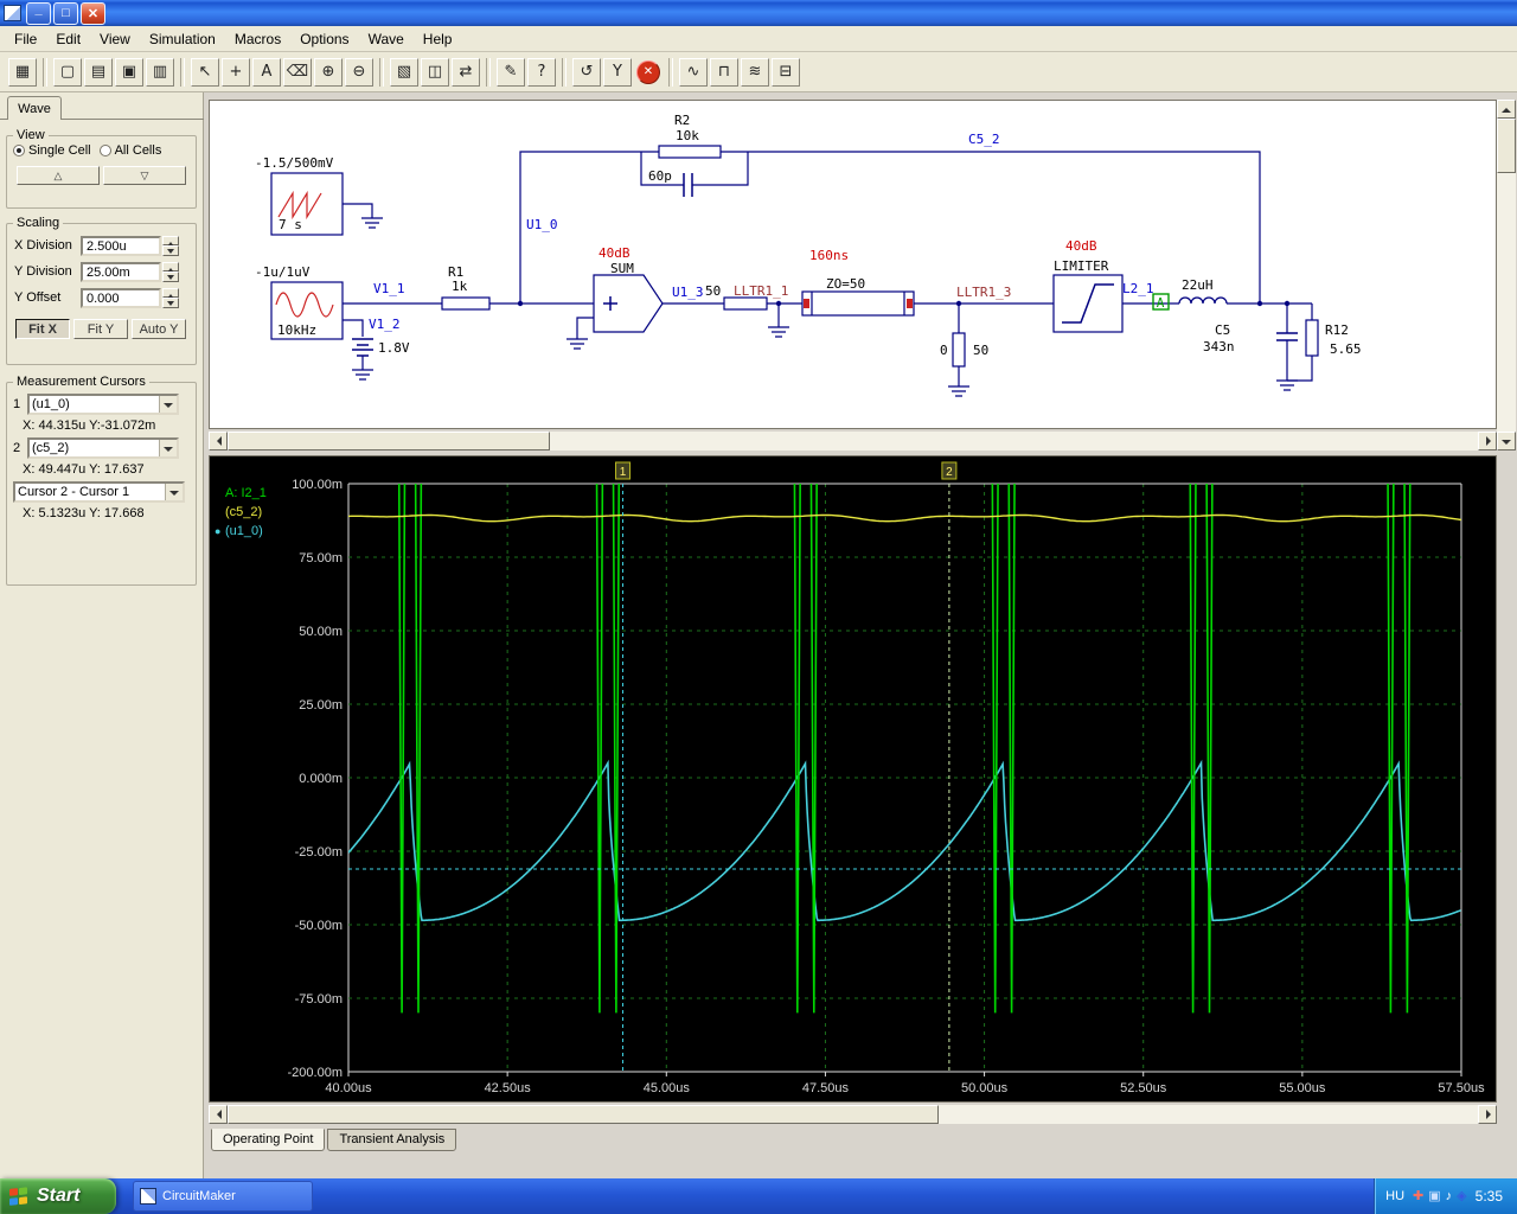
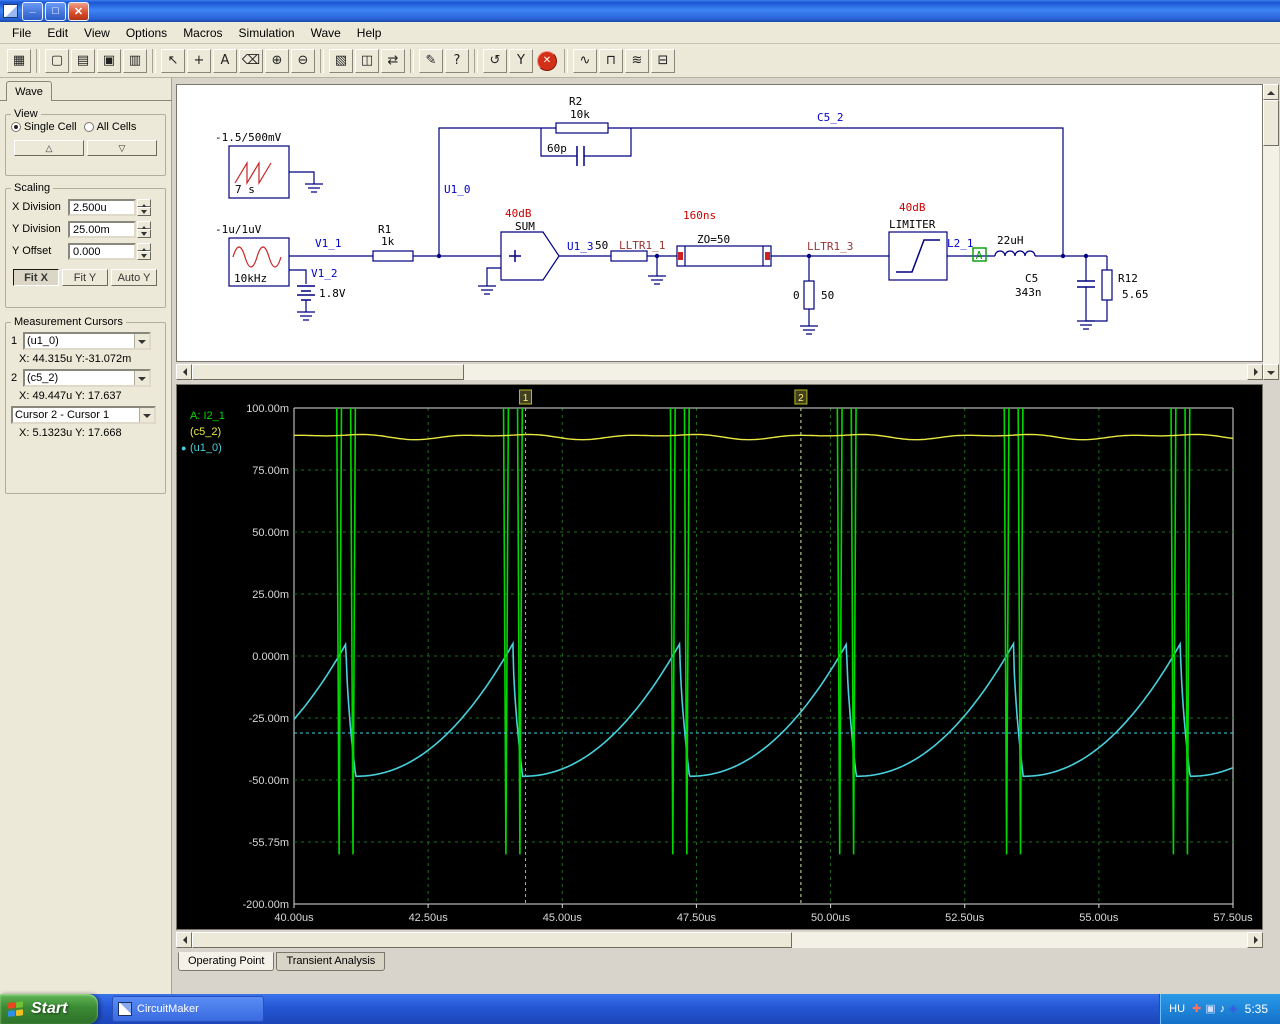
  _
  □
  ✕
  File
  Edit
  View
- Simulation
+ Options
  Macros
- Options
+ Simulation
  Wave
  Help
  ▦
  ▢
  ▤
  ▣
  ▥
  ↖
  +
  A
  ⌫
  ⊕
  ⊖
  ▧
  ◫
  ⇄
  ✎
  ?
  ↺
  Y
  ✕
  ∿
  ⊓
  ≋
  ⊟
  Wave
  View
  Single Cell
  All Cells
  △
  ▽
  Scaling
  X Division
  2.500u
  Y Division
  25.00m
  Y Offset
  0.000
  Fit X
  Fit Y
  Auto Y
  Measurement Cursors
  1
  (u1_0)
  X: 44.315u Y:-31.072m
  2
  (c5_2)
  X: 49.447u Y: 17.637
  Cursor 2 - Cursor 1
  X: 5.1323u Y: 17.668
  -1.5/500mV
  7 s
  -1u/1uV
  10kHz
  V1_1
  V1_2
  1.8V
  R1
  1k
  U1_0
  R2
  10k
  60p
  C5_2
  40dB
  SUM
  U1_3
  50
  LLTR1_1
  ZO=50
  160ns
  LLTR1_3
  0
  50
  40dB
  LIMITER
  L2_1
  A
  22uH
  C5
  343n
  R12
  5.65
  40.00us
  42.50us
  45.00us
  47.50us
  50.00us
  52.50us
  55.00us
  57.50us
  100.00m
  75.00m
  50.00m
  25.00m
  0.000m
  -25.00m
  -50.00m
- -75.00m
+ -55.75m
  -200.00m
  1
  2
  A: I2_1
  (c5_2)
  ●
  (u1_0)
  Operating Point
  Transient Analysis
  Start
  CircuitMaker
  HU
  ✚
  ▣
  ♪
  ◈
  5:35
